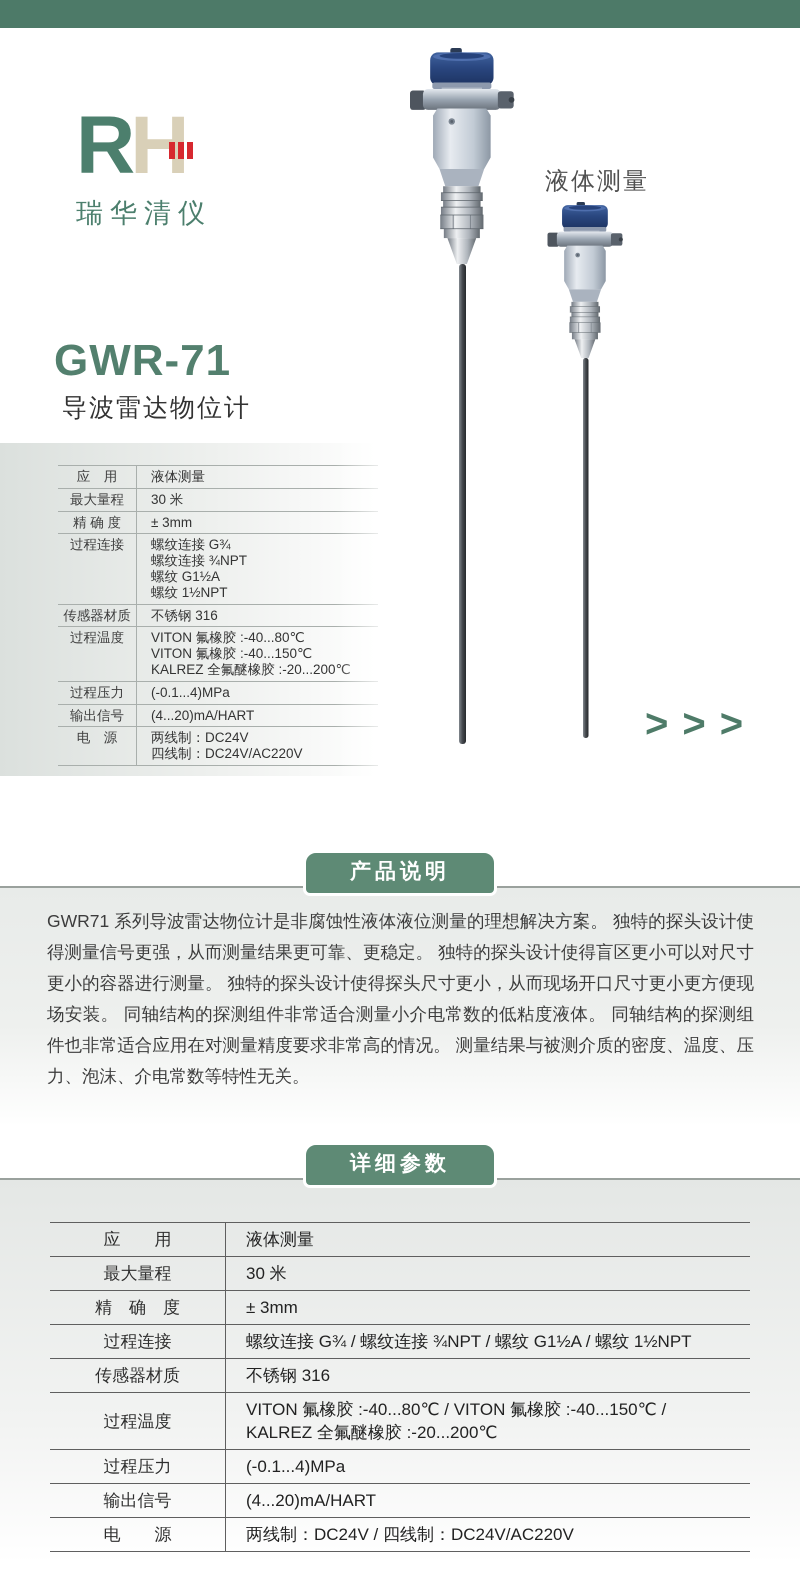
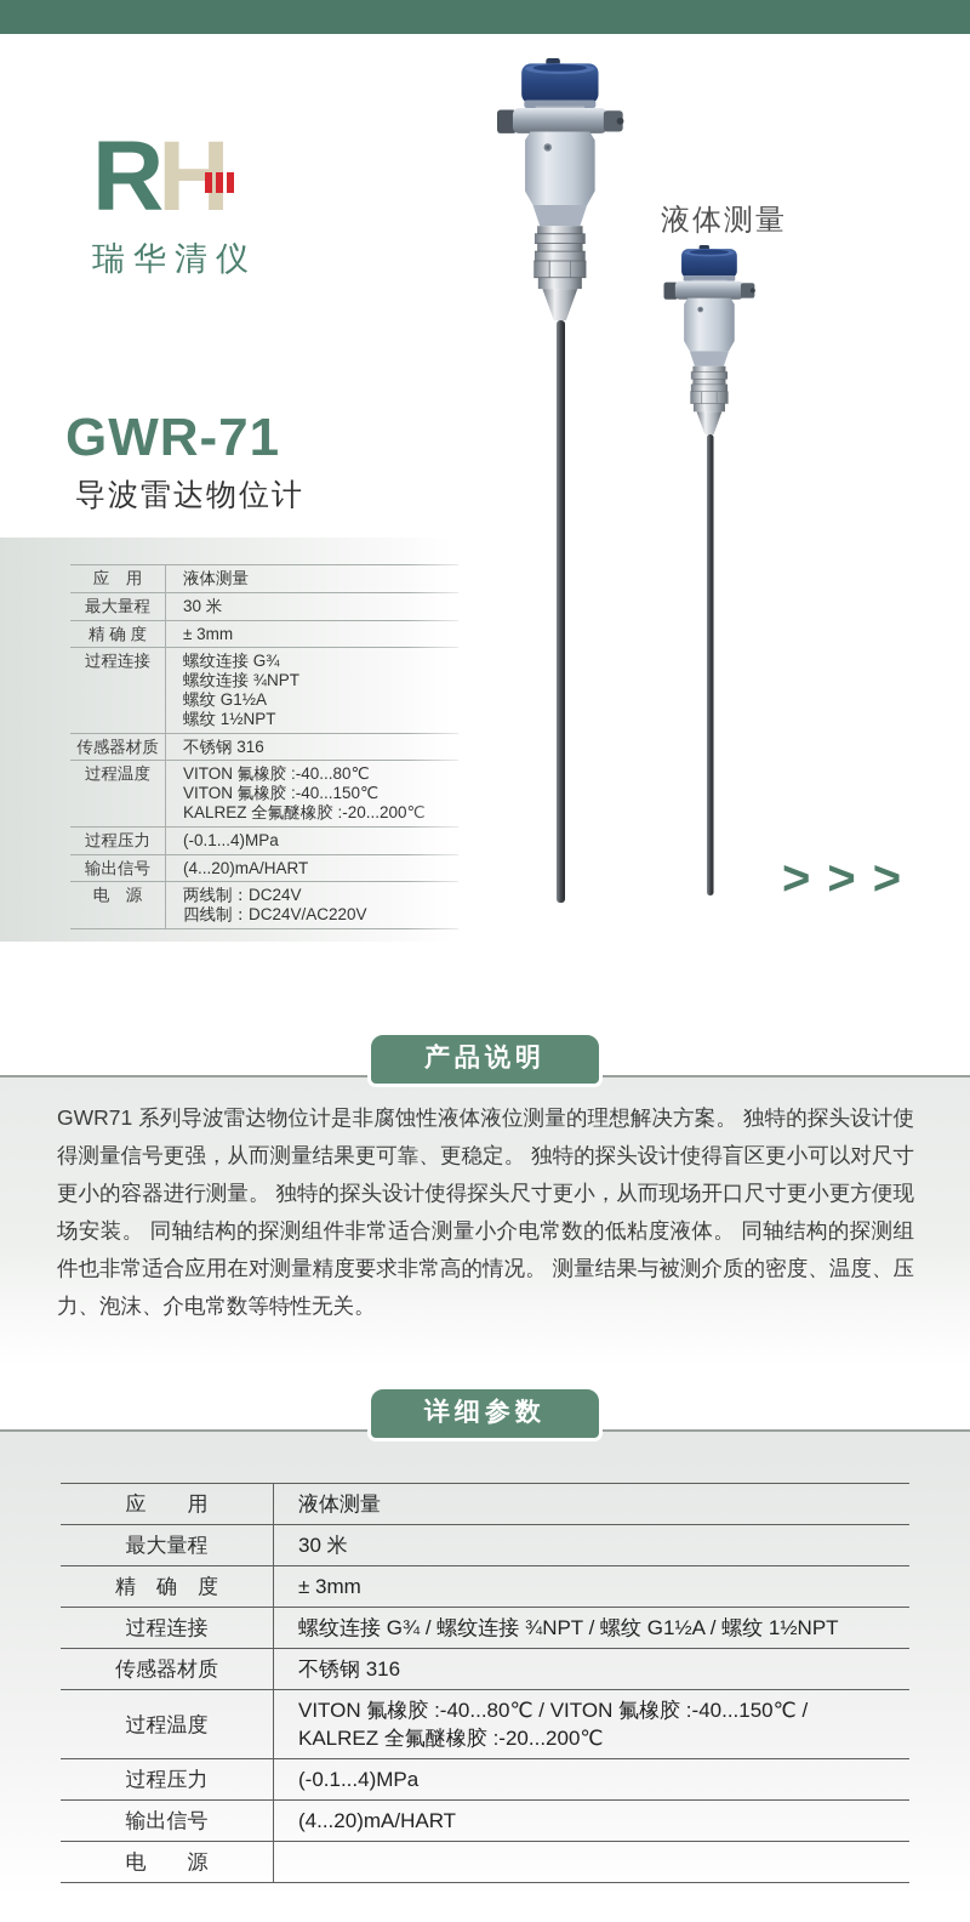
  RH
  瑞华清仪
  GWR-71
  导波雷达物位计
  应 用
  液体测量
  最大量程
  30 米
  精 确 度
  ± 3mm
  过程连接
  螺纹连接 G¾
  螺纹连接 ¾NPT
  螺纹 G1½A
  螺纹 1½NPT
  传感器材质
  不锈钢 316
  过程温度
  VITON 氟橡胶 :-40...80℃
  VITON 氟橡胶 :-40...150℃
  KALREZ 全氟醚橡胶 :-20...200
  过程压力
  (-0.1...4)MPa
  输出信号
  (4...20)mA/HART
  电 源
  两线制：DC24V
  四线制：DC24V/AC220V
  液体测量
  >>>
  产品说明
  GWR71 系列导波雷达物位计是非腐蚀性液体液位测量的理想解决方案。 独特的探头设计使得测量信号更强，从而测量结果更可靠、更稳定。 独特的探头设计使得盲区更小可以对尺寸更小的容器进行测量。 独特的探头设计使得探头尺寸更小，从而现场开口尺寸更小更方便现场安装。 同轴结构的探测组件非常适合测量小介电常数的低粘度液体。 同轴结构的探测组件也非常适合应用在对测量精度要求非常高的情况。 测量结果与被测介质的密度、温度、压力、泡沫、介电常数等特性无关。
  详细参数
  应 用
  液体测量
  最大量程
  30 米
  精 确 度
  ± 3mm
  过程连接
  螺纹连接 G¾ / 螺纹连接 ¾NPT / 螺纹 G1½A / 螺纹 1½NPT
  传感器材质
  不锈钢 316
  过程温度
  VITON 氟橡胶 :-40...80℃ / VITON 氟橡胶 :-40...150℃ /
  KALREZ 全氟醚橡胶 :-20...200℃
  过程压力
  (-0.1...4)MPa
  输出信号
  (4...20)mA/HART
  电 源
- 两线制：DC24V / 四线制：DC24V/AC220V
